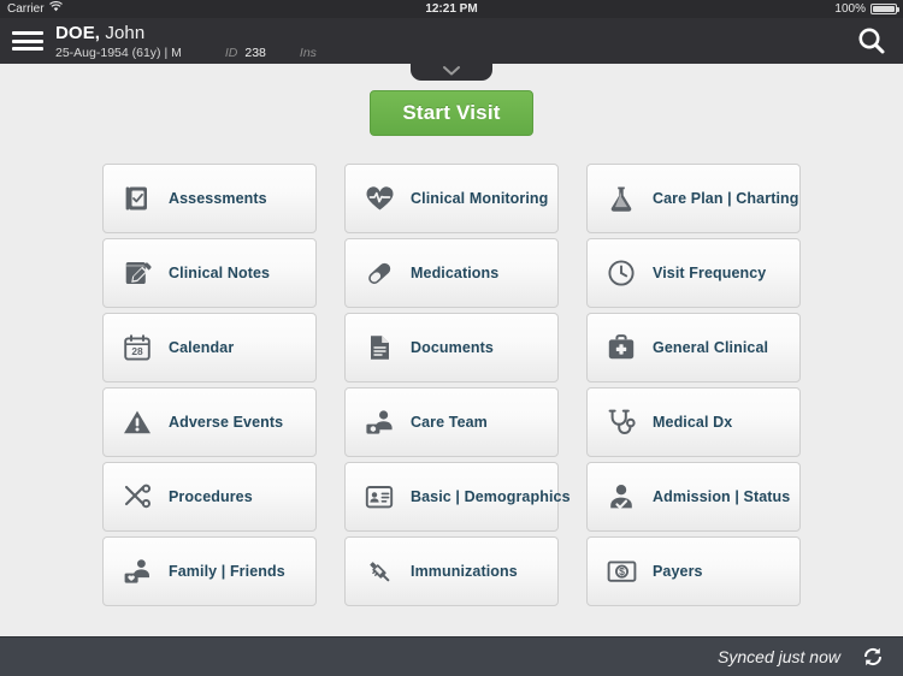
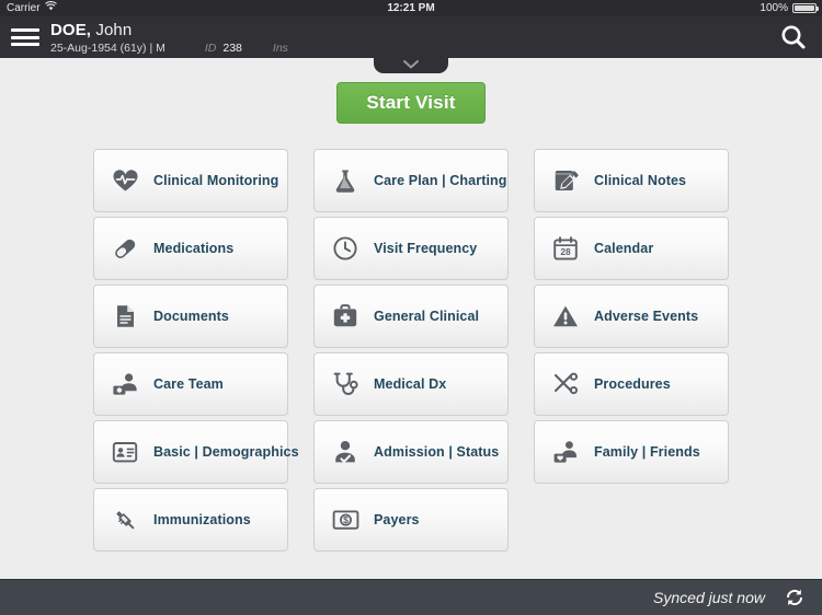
  Carrier
  12:21 PM
  100%
  DOE, John
  25-Aug-1954 (61y) | M
  ID
  238
  Ins
  Start Visit
- Assessments
  Clinical Monitoring
  Care Plan | Charting
  Clinical Notes
  Medications
  Visit Frequency
  28
  Calendar
  Documents
  General Clinical
  Adverse Events
  Care Team
  Medical Dx
  Procedures
  Basic | Demographics
  Admission | Status
  Family | Friends
  Immunizations
  $
  Payers
  Synced just now
